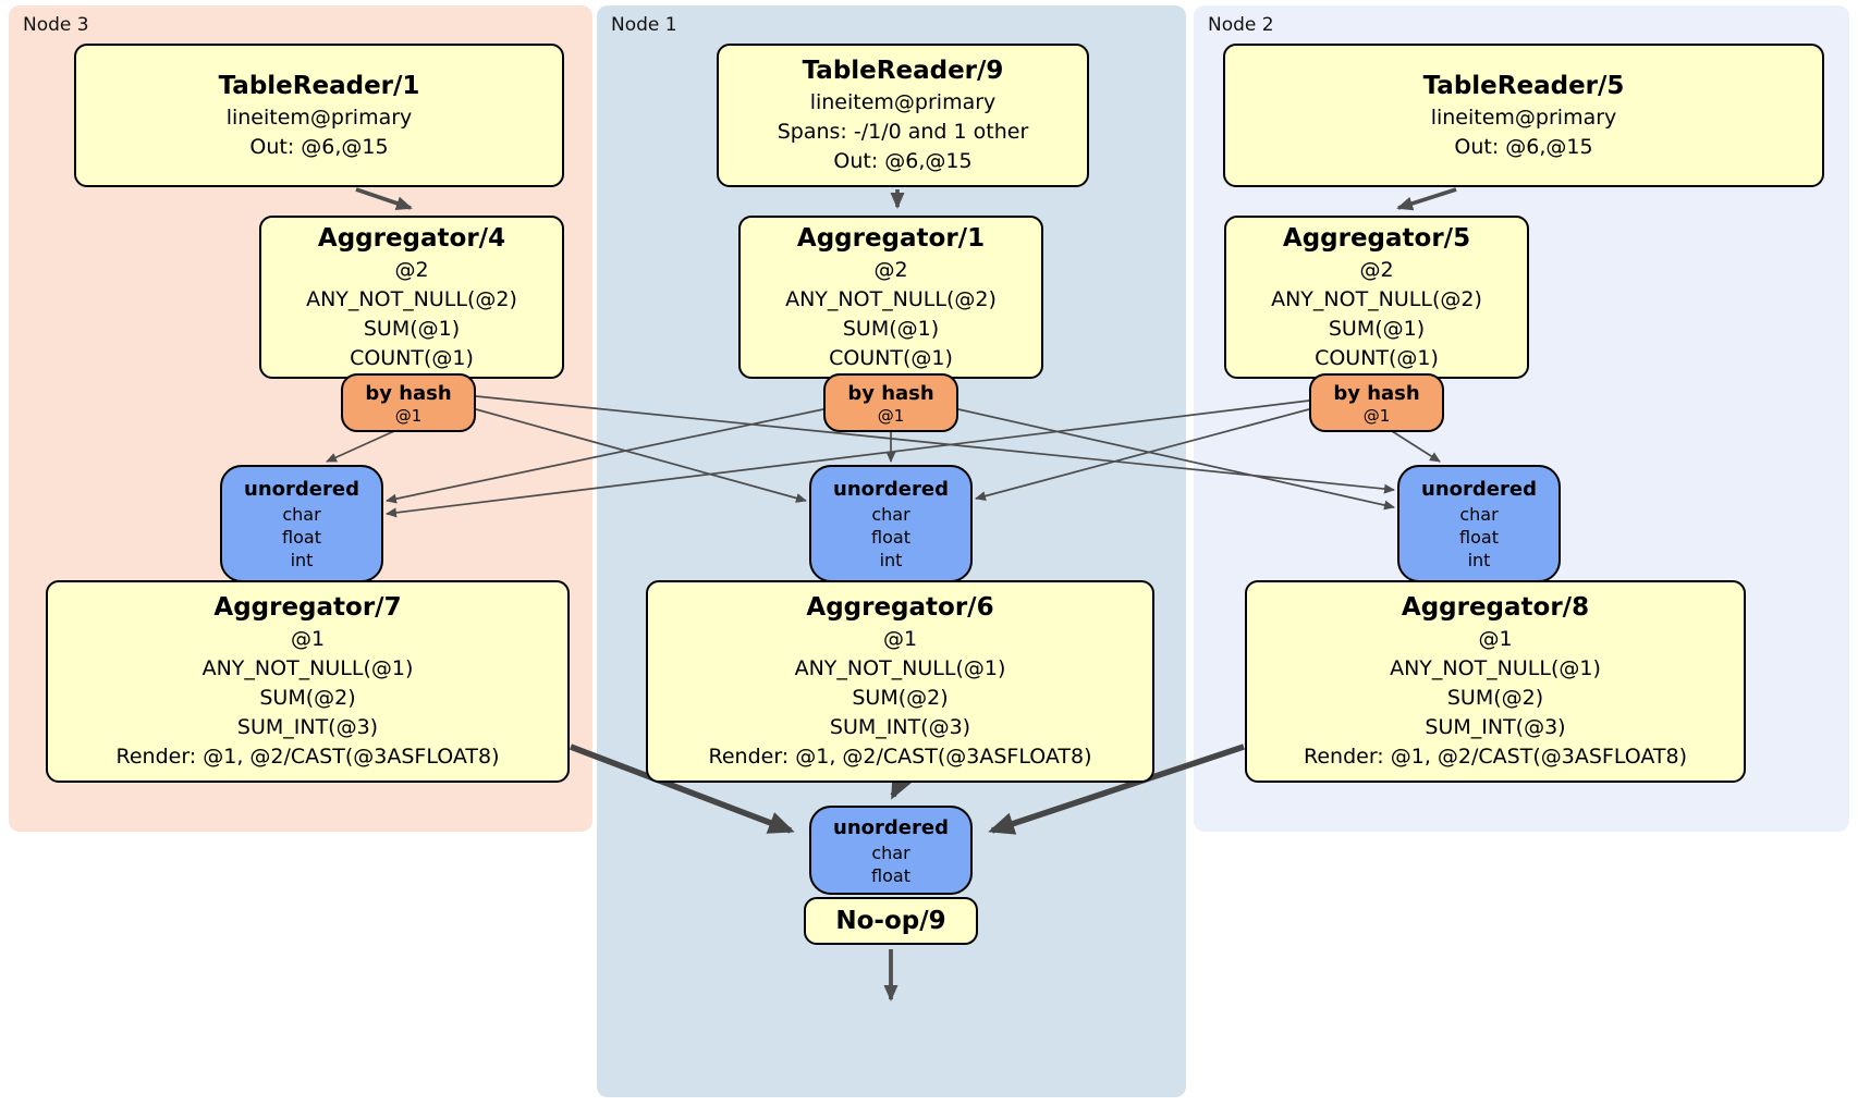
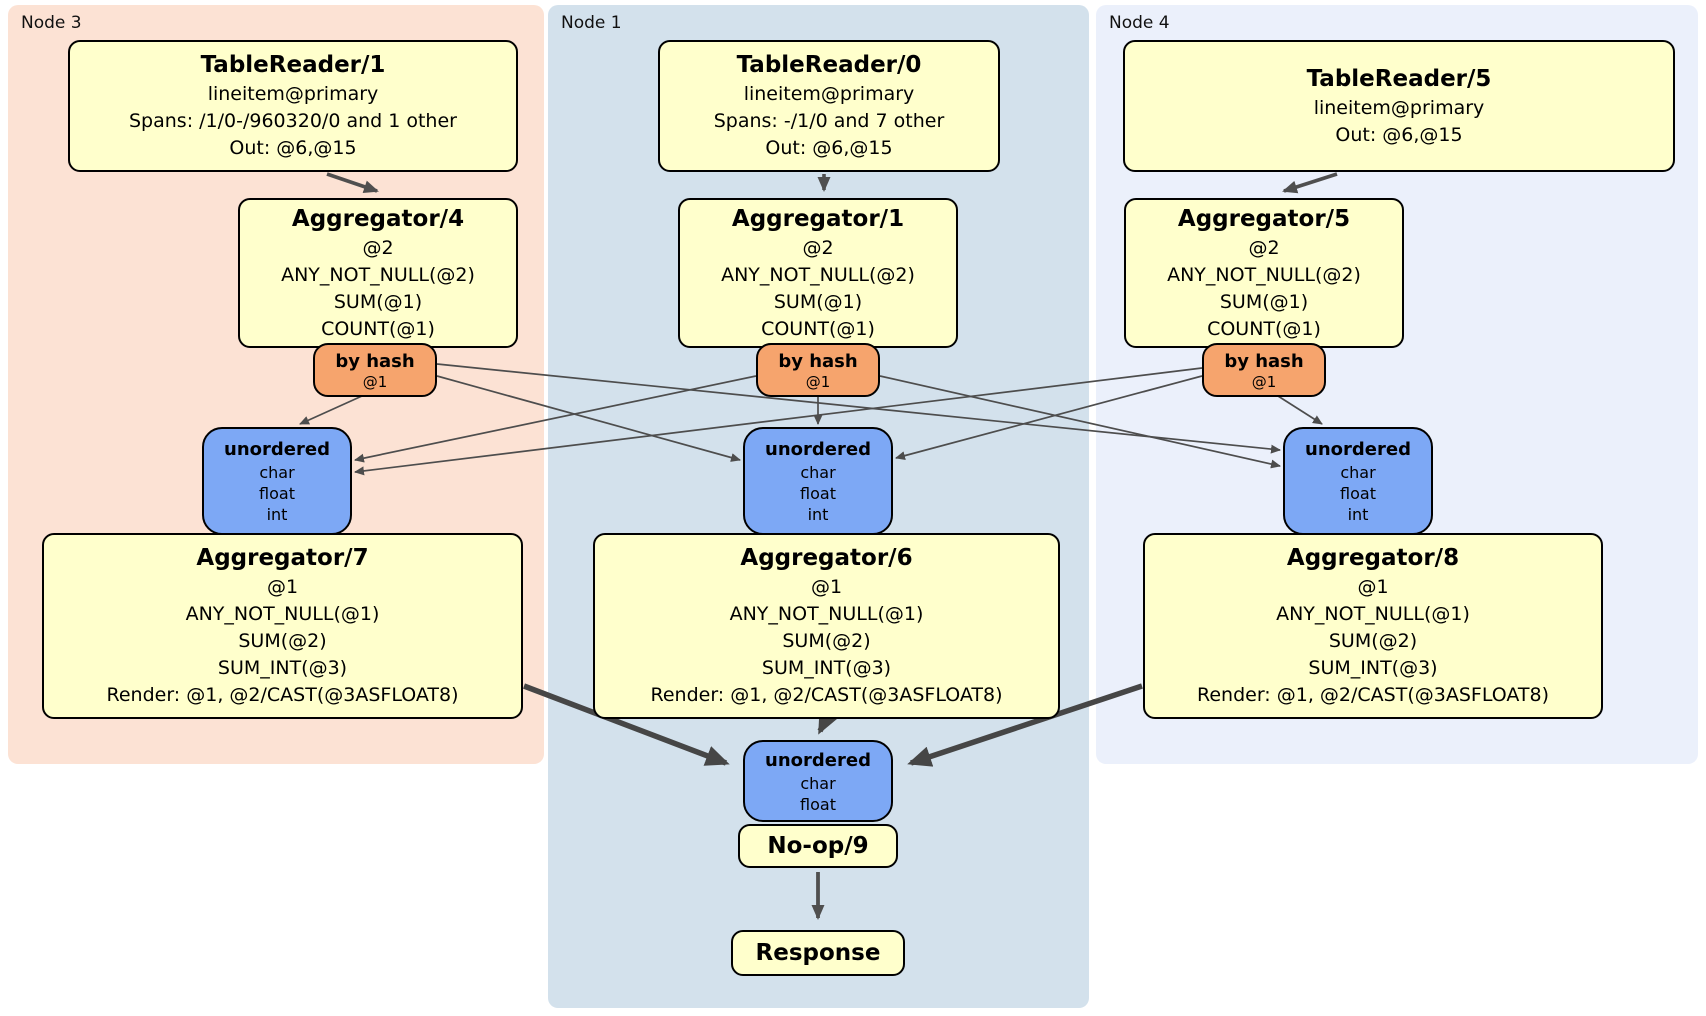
  Node 3
  Node 1
- Node 2
+ Node 4
  TableReader/1
  lineitem@primary
+ Spans: /1/0-/960320/0 and 1 other
  Out: @6,@15
- TableReader/9
+ TableReader/0
  lineitem@primary
- Spans: -/1/0 and 1 other
+ Spans: -/1/0 and 7 other
  Out: @6,@15
  TableReader/5
  lineitem@primary
  Out: @6,@15
  Aggregator/4
  @2
  ANY_NOT_NULL(@2)
  SUM(@1)
  COUNT(@1)
  Aggregator/1
  @2
  ANY_NOT_NULL(@2)
  SUM(@1)
  COUNT(@1)
  Aggregator/5
  @2
  ANY_NOT_NULL(@2)
  SUM(@1)
  COUNT(@1)
  by hash
  @1
  by hash
  @1
  by hash
  @1
  unordered
  char
  float
  int
  unordered
  char
  float
  int
  unordered
  char
  float
  int
  Aggregator/7
  @1
  ANY_NOT_NULL(@1)
  SUM(@2)
  SUM_INT(@3)
  Render: @1, @2/CAST(@3ASFLOAT8)
  Aggregator/6
  @1
  ANY_NOT_NULL(@1)
  SUM(@2)
  SUM_INT(@3)
  Render: @1, @2/CAST(@3ASFLOAT8)
  Aggregator/8
  @1
  ANY_NOT_NULL(@1)
  SUM(@2)
  SUM_INT(@3)
  Render: @1, @2/CAST(@3ASFLOAT8)
  unordered
  char
  float
  No-op/9
+ Response
